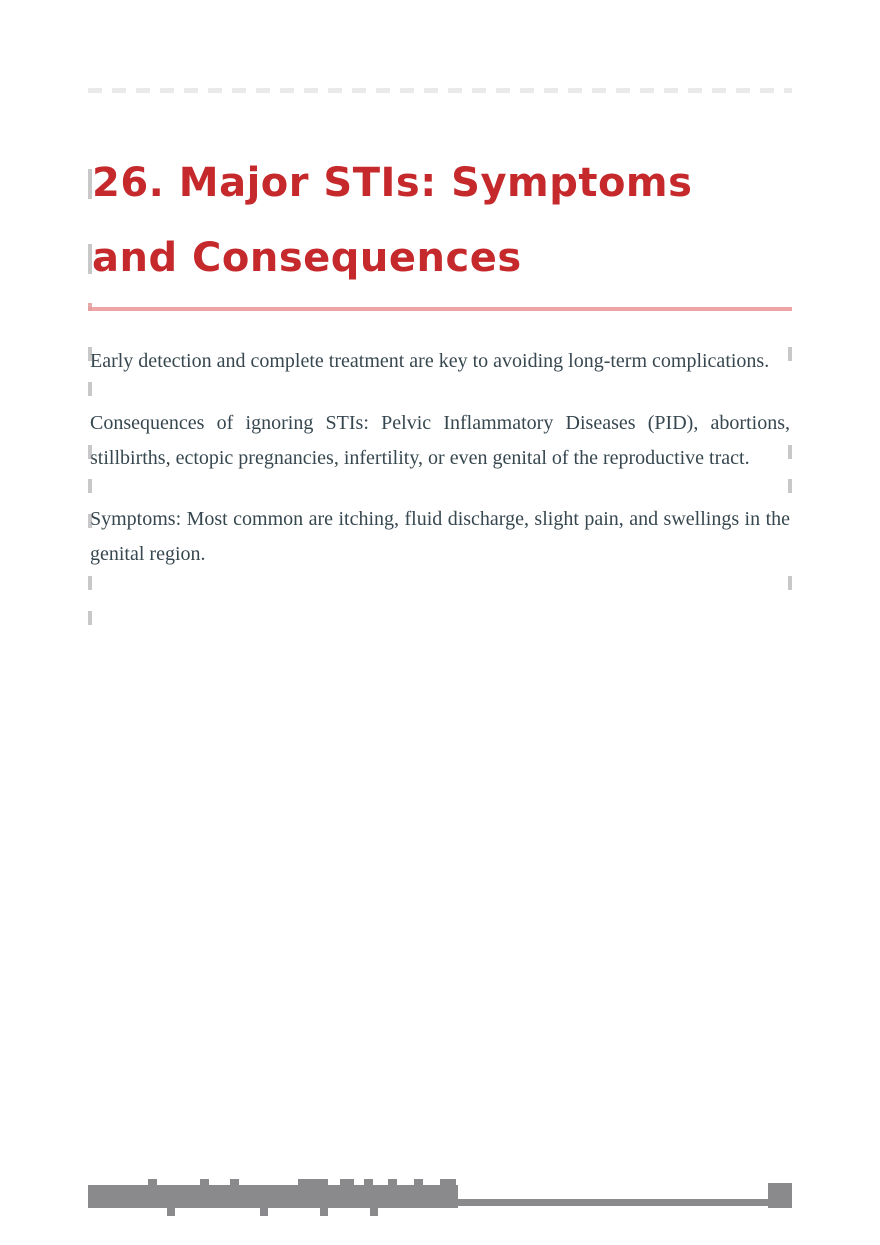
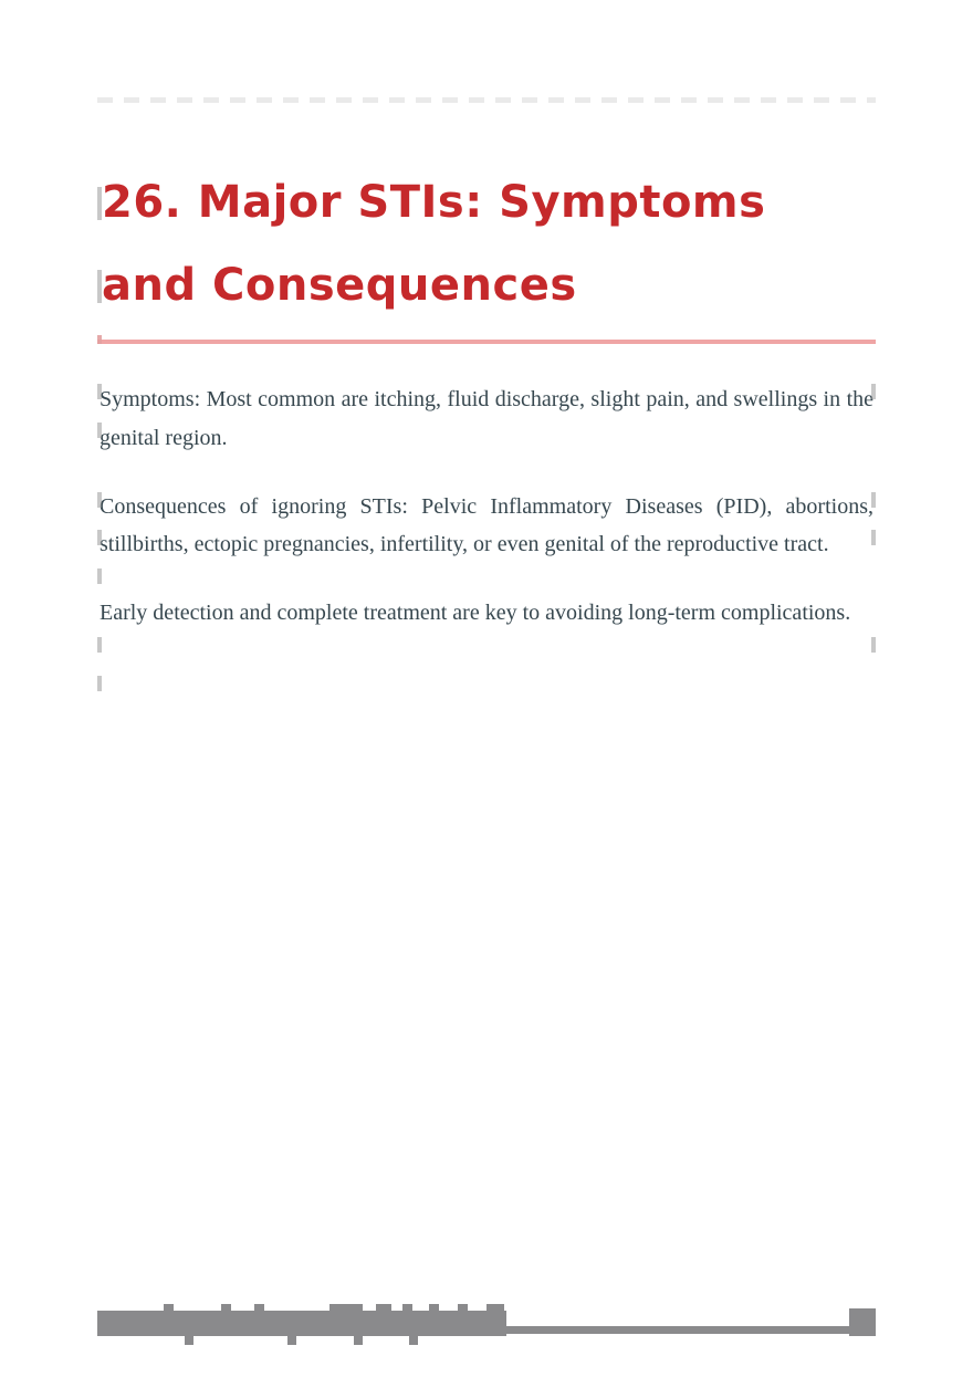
  26. Major STIs: Symptoms and Consequences
- Early detection and complete treatment are key to avoiding long-term complications.
+ Symptoms: Most common are itching, fluid discharge, slight pain, and swellings in the genital region.
  Consequences of ignoring STIs: Pelvic Inflammatory Diseases (PID), abortions, stillbirths, ectopic pregnancies, infertility, or even genital of the reproductive tract.
- Symptoms: Most common are itching, fluid discharge, slight pain, and swellings in the genital region.
+ Early detection and complete treatment are key to avoiding long-term complications.
